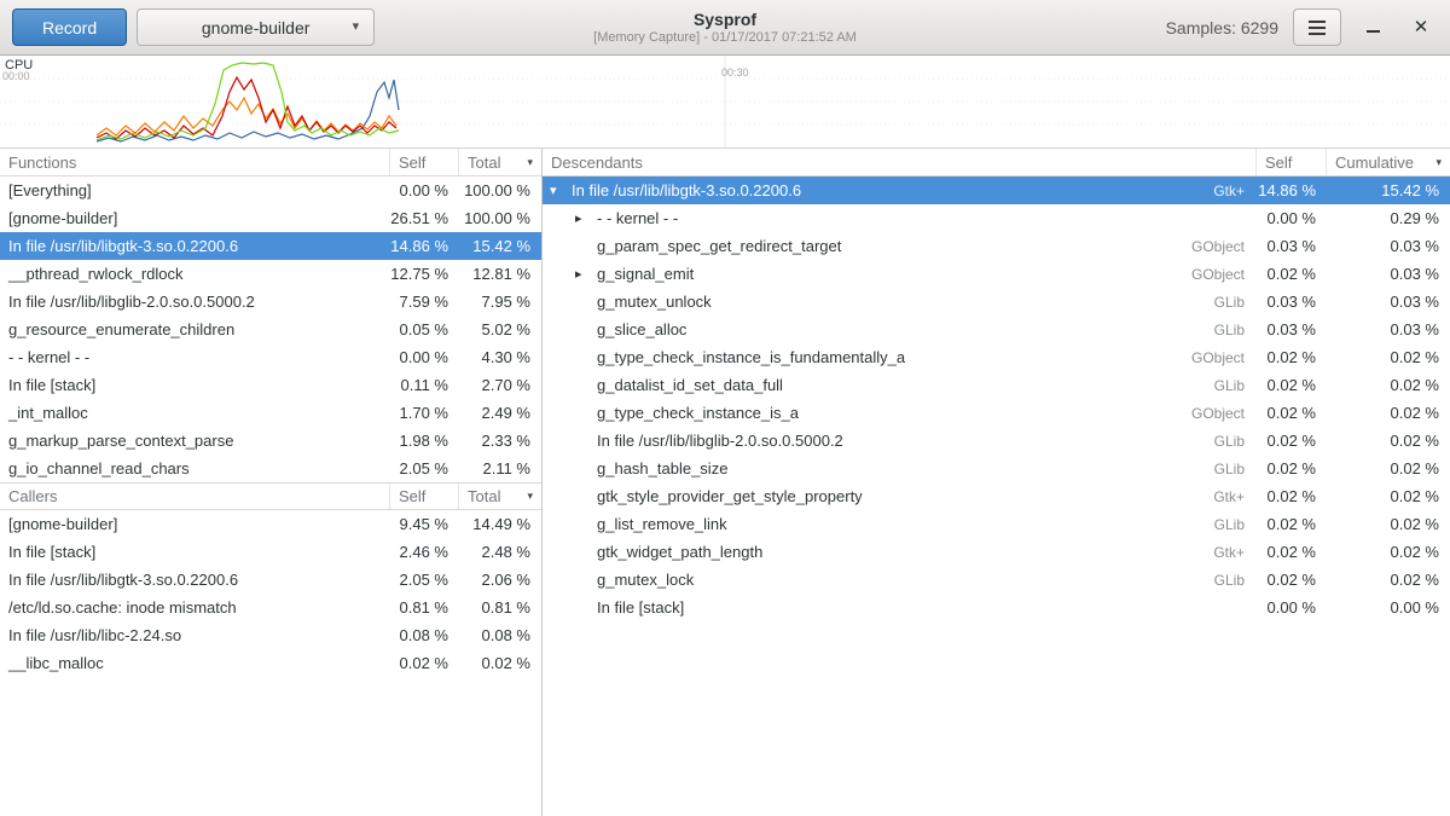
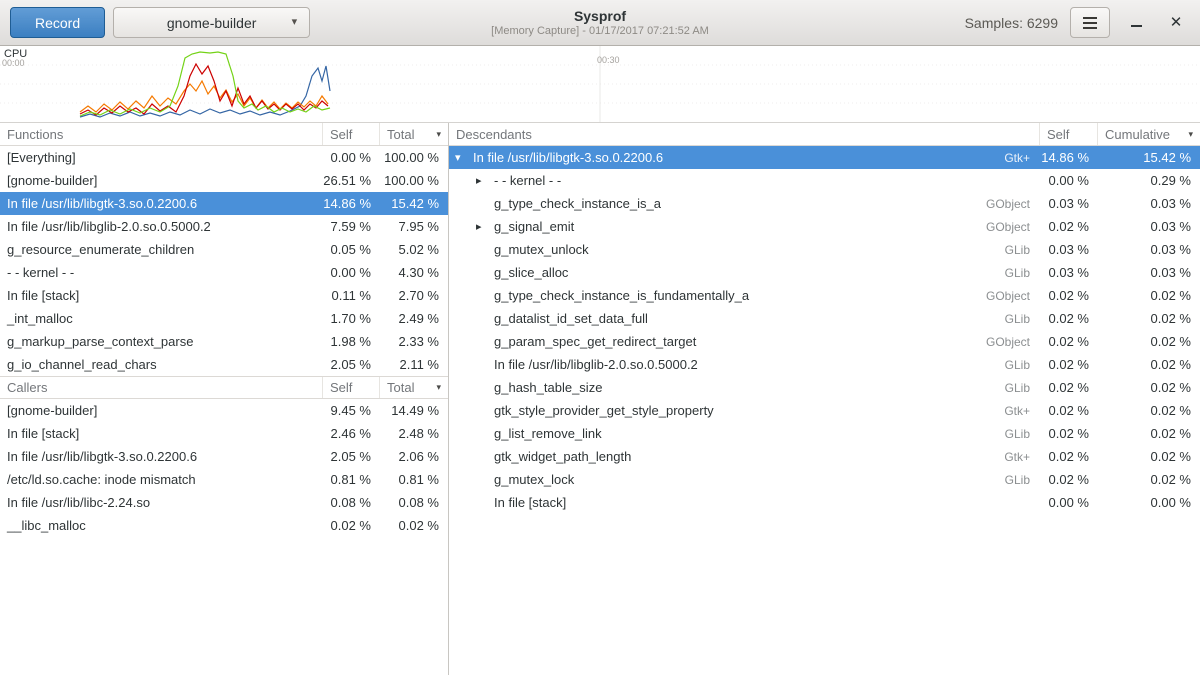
  Record
  gnome-builder
  ▾
  Sysprof
  [Memory Capture] - 01/17/2017 07:21:52 AM
  Samples: 6299
  ✕
  CPU
  00:00
  00:30
  Functions
  Self
  Total
  ▾
  [Everything]
  0.00 %
  100.00 %
  [gnome-builder]
  26.51 %
  100.00 %
  In file /usr/lib/libgtk-3.so.0.2200.6
  14.86 %
  15.42 %
- __pthread_rwlock_rdlock
- 12.75 %
- 12.81 %
  In file /usr/lib/libglib-2.0.so.0.5000.2
  7.59 %
  7.95 %
  g_resource_enumerate_children
  0.05 %
  5.02 %
  - - kernel - -
  0.00 %
  4.30 %
  In file [stack]
  0.11 %
  2.70 %
  _int_malloc
  1.70 %
  2.49 %
  g_markup_parse_context_parse
  1.98 %
  2.33 %
  g_io_channel_read_chars
  2.05 %
  2.11 %
  Callers
  Self
  Total
  ▾
  [gnome-builder]
  9.45 %
  14.49 %
  In file [stack]
  2.46 %
  2.48 %
  In file /usr/lib/libgtk-3.so.0.2200.6
  2.05 %
  2.06 %
  /etc/ld.so.cache: inode mismatch
  0.81 %
  0.81 %
  In file /usr/lib/libc-2.24.so
  0.08 %
  0.08 %
  __libc_malloc
  0.02 %
  0.02 %
  Descendants
  Self
  Cumulative
  ▾
  ▾
  In file /usr/lib/libgtk-3.so.0.2200.6
  Gtk+
  14.86 %
  15.42 %
  ▸
  - - kernel - -
  0.00 %
  0.29 %
- g_param_spec_get_redirect_target
+ g_type_check_instance_is_a
  GObject
  0.03 %
  0.03 %
  ▸
  g_signal_emit
  GObject
  0.02 %
  0.03 %
  g_mutex_unlock
  GLib
  0.03 %
  0.03 %
  g_slice_alloc
  GLib
  0.03 %
  0.03 %
  g_type_check_instance_is_fundamentally_a
  GObject
  0.02 %
  0.02 %
  g_datalist_id_set_data_full
  GLib
  0.02 %
  0.02 %
- g_type_check_instance_is_a
+ g_param_spec_get_redirect_target
  GObject
  0.02 %
  0.02 %
  In file /usr/lib/libglib-2.0.so.0.5000.2
  GLib
  0.02 %
  0.02 %
  g_hash_table_size
  GLib
  0.02 %
  0.02 %
  gtk_style_provider_get_style_property
  Gtk+
  0.02 %
  0.02 %
  g_list_remove_link
  GLib
  0.02 %
  0.02 %
  gtk_widget_path_length
  Gtk+
  0.02 %
  0.02 %
  g_mutex_lock
  GLib
  0.02 %
  0.02 %
  In file [stack]
  0.00 %
  0.00 %
